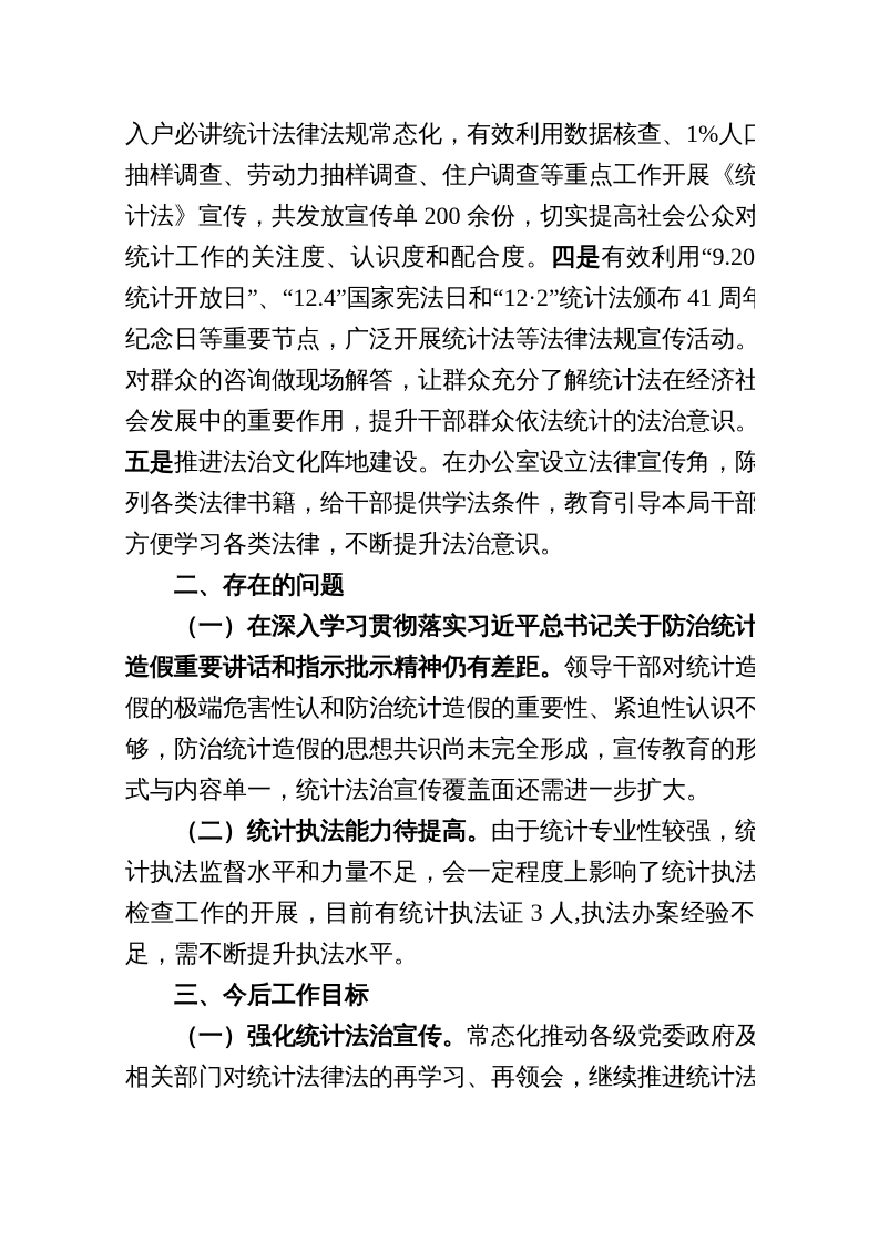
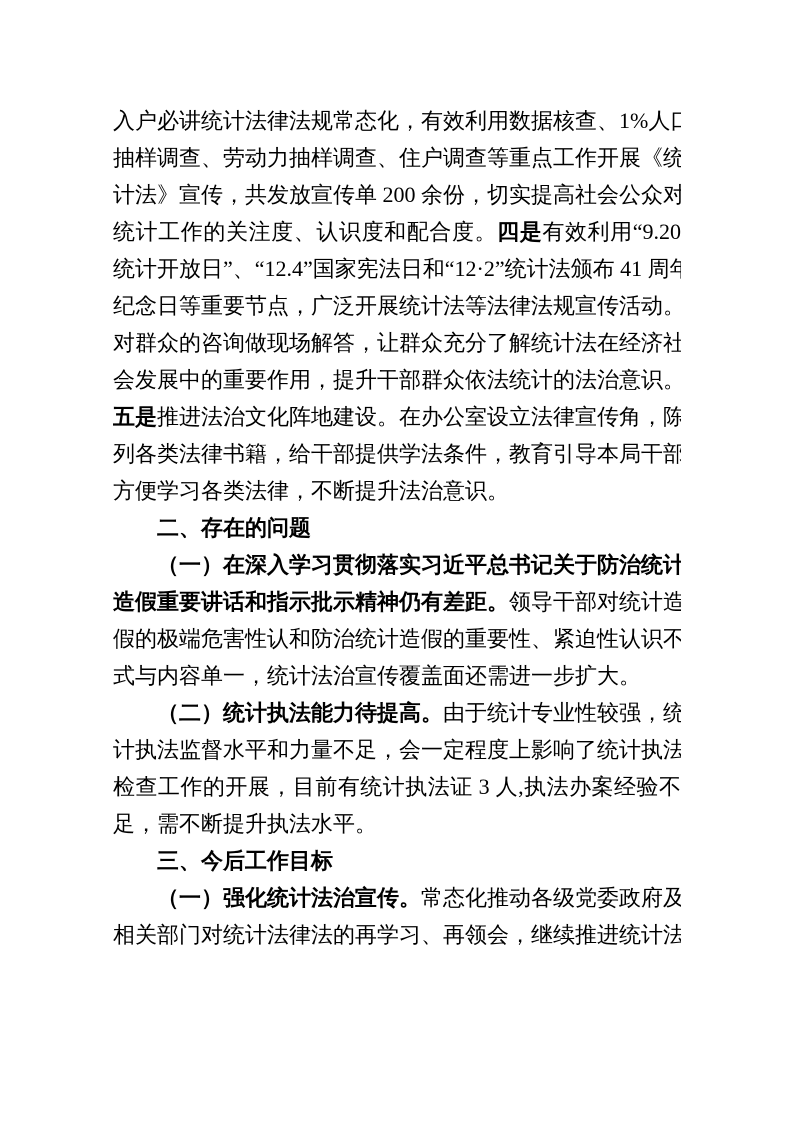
  入户必讲统计法律法规常态化，有效利用数据核查、1%人
  抽样调查、劳动力抽样调查、住户调查等重点工作开展《统
  计法》宣传，共发放宣传单 200 余份，切实提高社会公众对
  统计工作的关注度、认识度和配合度。四是有效利用“9.20
  统计开放日”、“12.4”国家宪法日和“12·2”统计法颁布 41 周年
  纪念日等重要节点，广泛开展统计法等法律法规宣传活动。
  对群众的咨询做现场解答，让群众充分了解统计法在经济社
  会发展中的重要作用，提升干部群众依法统计的法治意识。
  五是推进法治文化阵地建设。在办公室设立法律宣传角，陈
  列各类法律书籍，给干部提供学法条件，教育引导本局干部
  方便学习各类法律，不断提升法治意识。
  二、存在的问题
  （一）在深入学习贯彻落实习近平总书记关于防治统计
  造假重要讲话和指示批示精神仍有差距。领导干部对统计造
  假的极端危害性认和防治统计造假的重要性、紧迫性认识不
- 够，防治统计造假的思想共识尚未完全形成，宣传教育的形
  式与内容单一，统计法治宣传覆盖面还需进一步扩大。
  （二）统计执法能力待提高。由于统计专业性较强，统
  计执法监督水平和力量不足，会一定程度上影响了统计执法
  检查工作的开展，目前有统计执法证 3 人,执法办案经验不
  足，需不断提升执法水平。
  三、今后工作目标
  （一）强化统计法治宣传。常态化推动各级党委政府及
  相关部门对统计法律法的再学习、再领会，继续推进统计法
